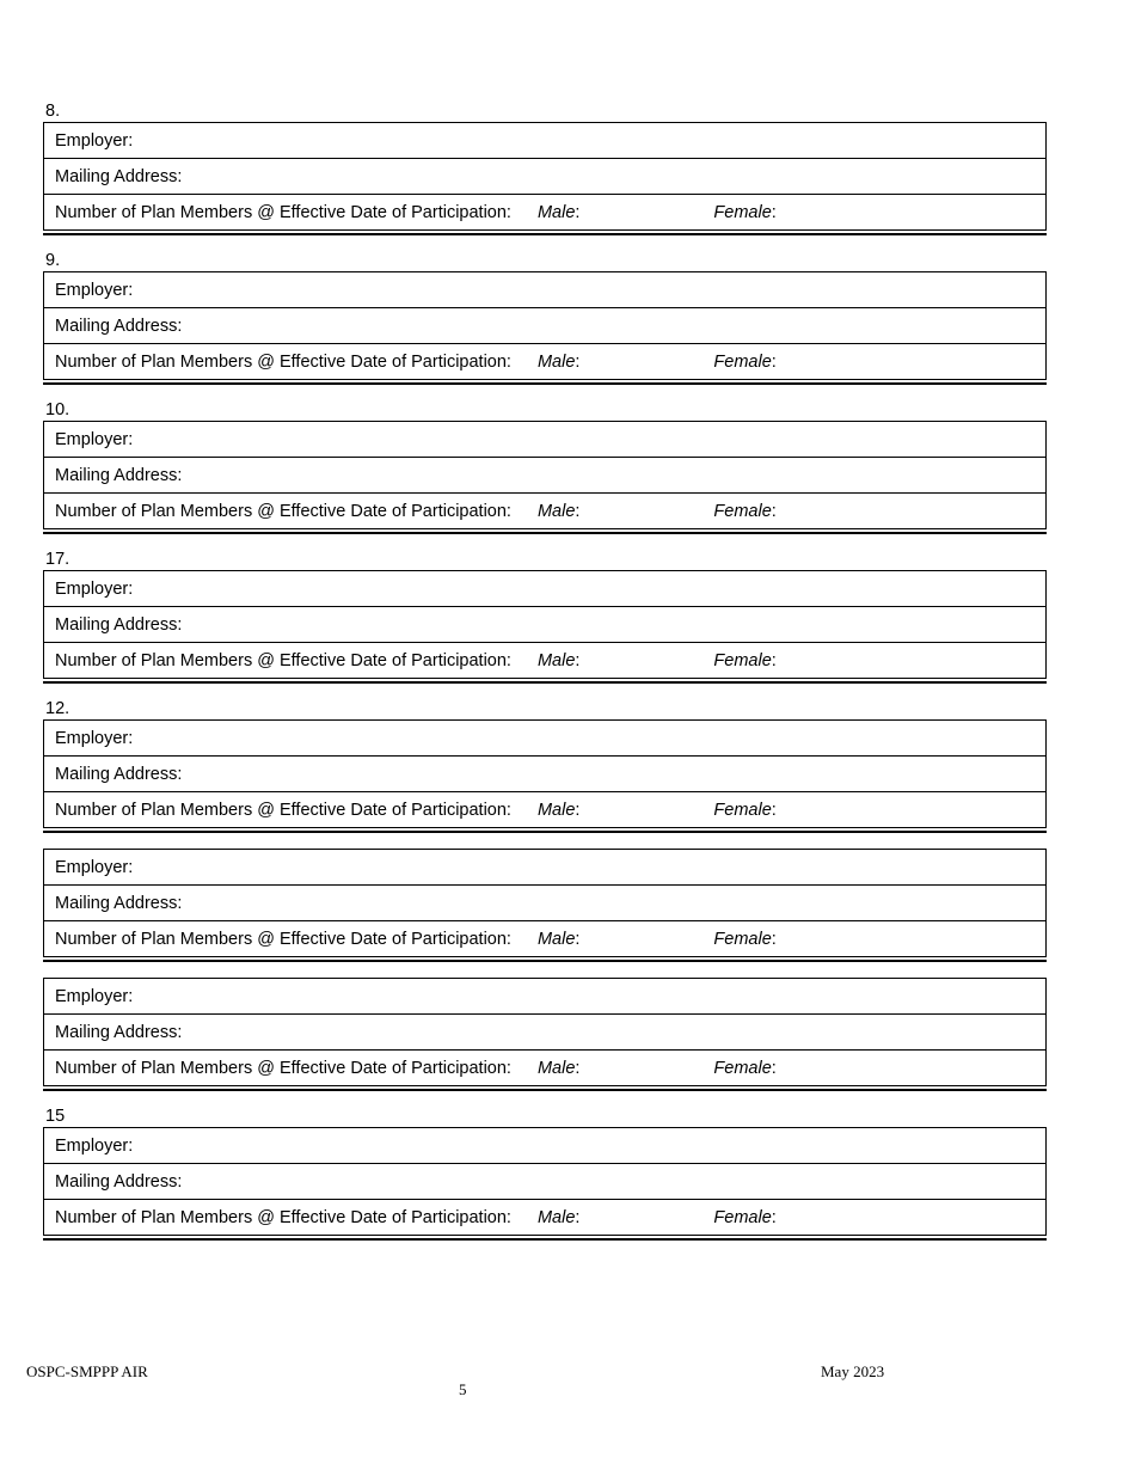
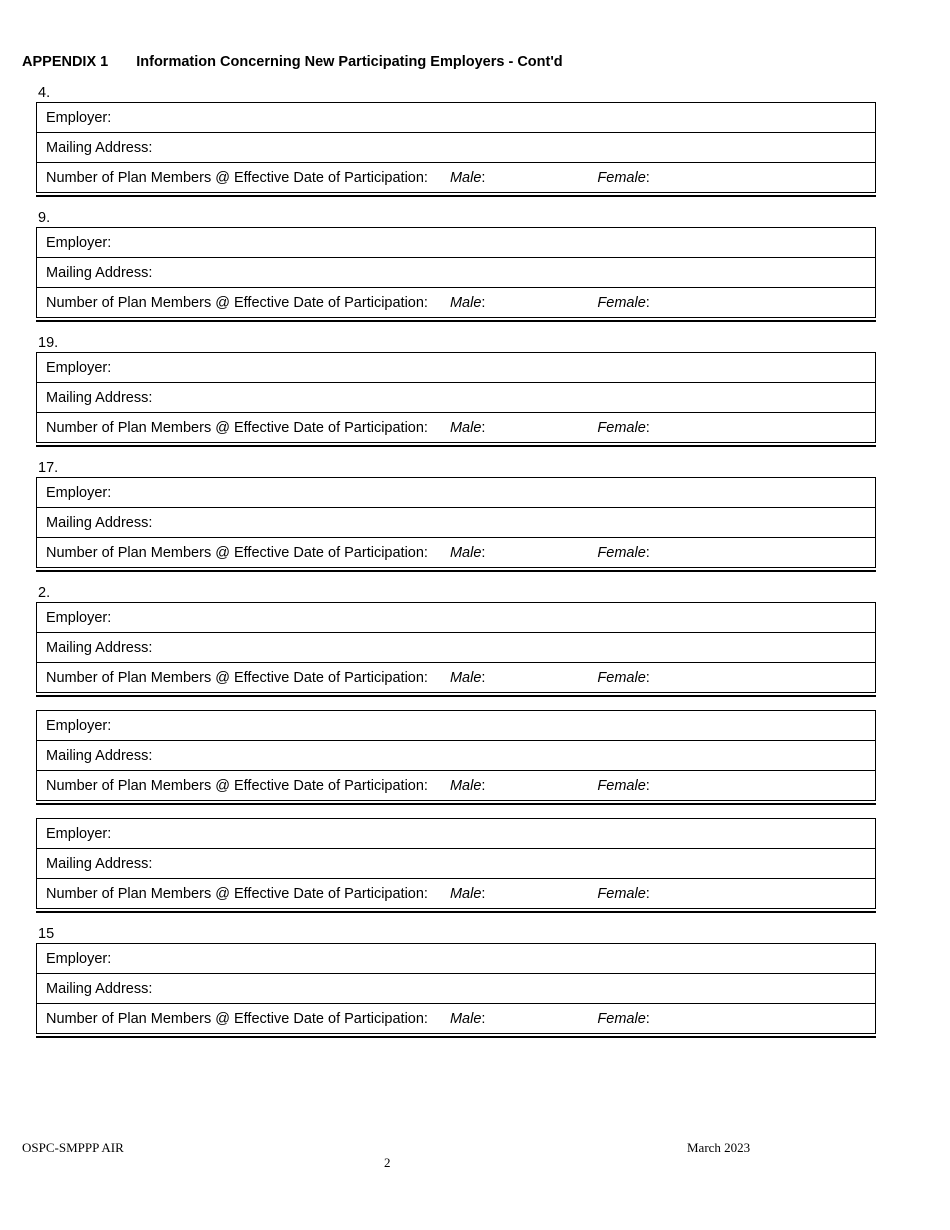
+ APPENDIX 1 Information Concerning New Participating Employers - Cont'd
- 8.
+ 4.
  Employer:
  Mailing Address:
  Number of Plan Members @ Effective Date of Participation:
  Male:
  Female:
  9.
  Employer:
  Mailing Address:
  Number of Plan Members @ Effective Date of Participation:
  Male:
  Female:
- 10.
+ 19.
  Employer:
  Mailing Address:
  Number of Plan Members @ Effective Date of Participation:
  Male:
  Female:
  17.
  Employer:
  Mailing Address:
  Number of Plan Members @ Effective Date of Participation:
  Male:
  Female:
- 12.
+ 2.
  Employer:
  Mailing Address:
  Number of Plan Members @ Effective Date of Participation:
  Male:
  Female:
  Employer:
  Mailing Address:
  Number of Plan Members @ Effective Date of Participation:
  Male:
  Female:
  Employer:
  Mailing Address:
  Number of Plan Members @ Effective Date of Participation:
  Male:
  Female:
  15
  Employer:
  Mailing Address:
  Number of Plan Members @ Effective Date of Participation:
  Male:
  Female:
  OSPC-SMPPP AIR
- May 2023
+ March 2023
- 5
+ 2
